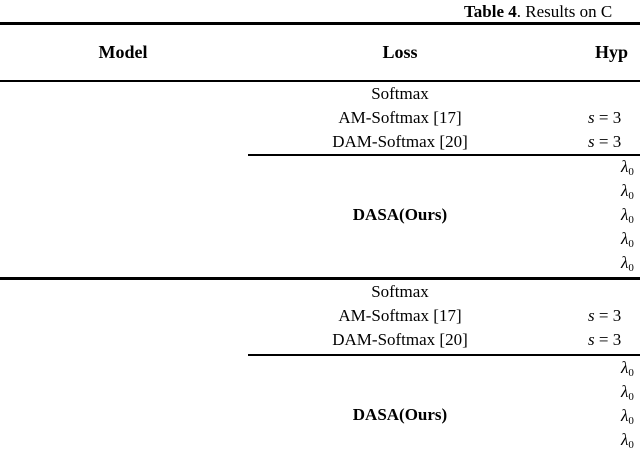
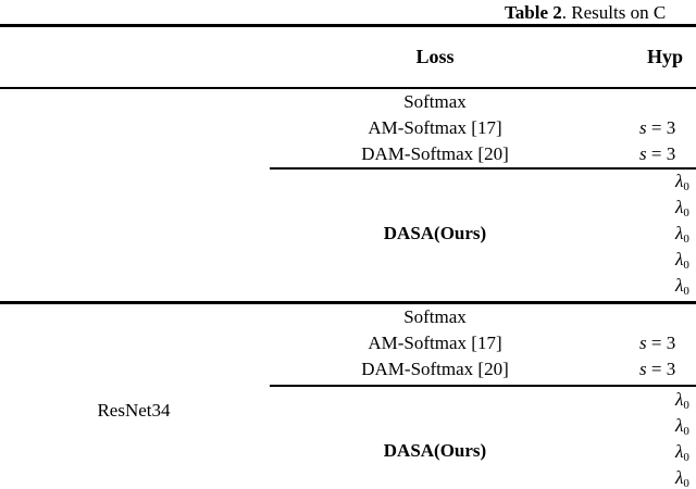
- Table 4. Results on C
+ Table 2. Results on C
- Model
  Loss
  Hyp
  Softmax
  AM-Softmax [17]
  DAM-Softmax [20]
  DASA(Ours)
  s = 3
  s = 3
  λ0
  λ0
  λ0
  λ0
  λ0
+ ResNet34
  Softmax
  AM-Softmax [17]
  DAM-Softmax [20]
  DASA(Ours)
  s = 3
  s = 3
  λ0
  λ0
  λ0
  λ0
